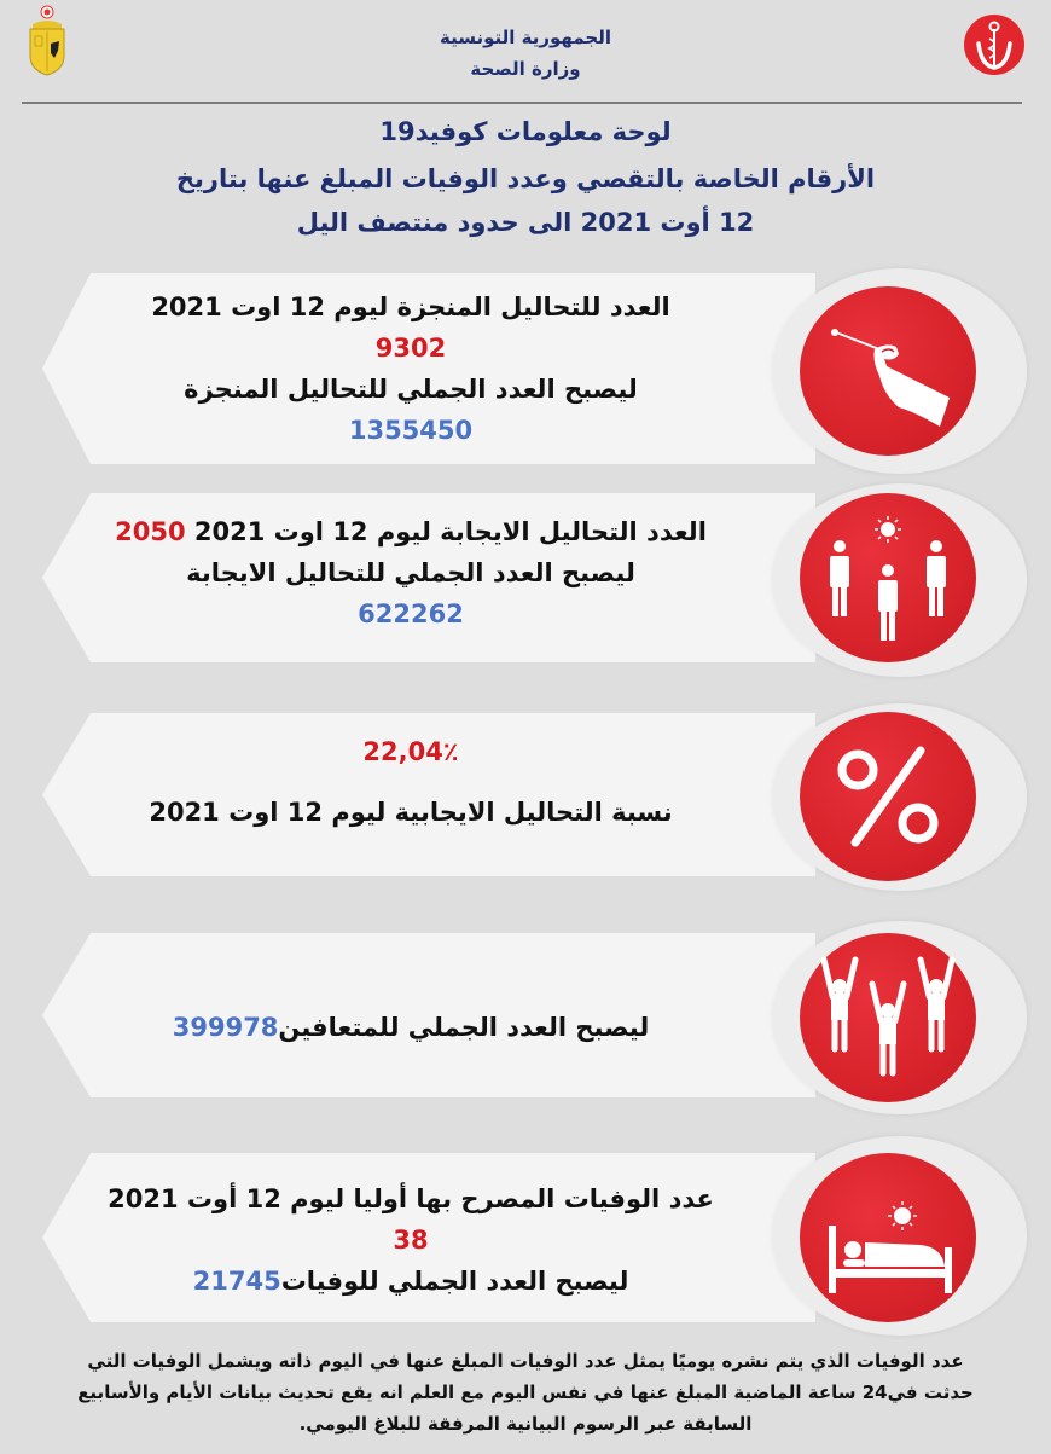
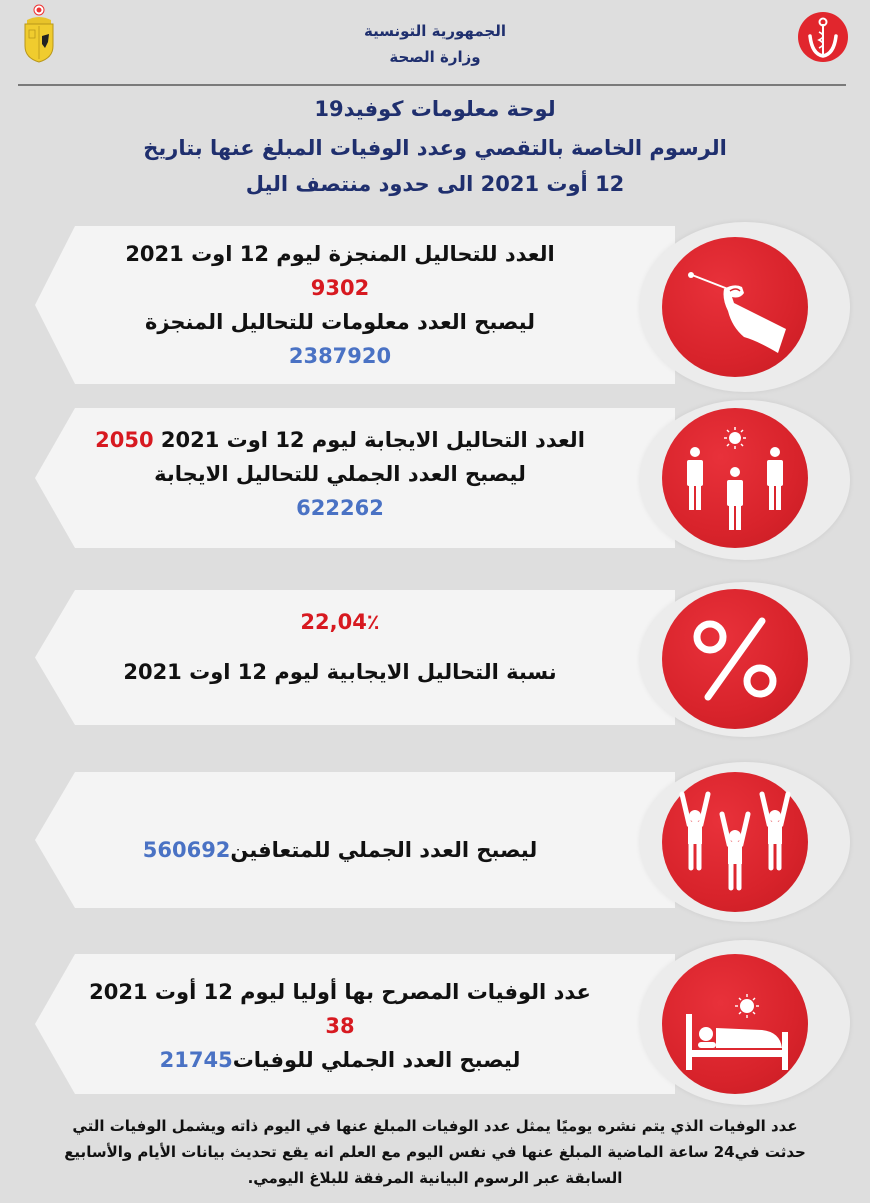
  الجمهورية التونسية
  وزارة الصحة
  لوحة معلومات كوفيد19
- الأرقام الخاصة بالتقصي وعدد الوفيات المبلغ عنها بتاريخ
+ الرسوم الخاصة بالتقصي وعدد الوفيات المبلغ عنها بتاريخ
  12 أوت 2021 الى حدود منتصف اليل
  العدد للتحاليل المنجزة ليوم 12 اوت 2021
  9302
- ليصبح العدد الجملي للتحاليل المنجزة
+ ليصبح العدد معلومات للتحاليل المنجزة
- 1355450
+ 2387920
  العدد التحاليل الايجابة ليوم 12 اوت 2021 2050
  ليصبح العدد الجملي للتحاليل الايجابة
  622262
  22,04٪
  نسبة التحاليل الايجابية ليوم 12 اوت 2021
- ليصبح العدد الجملي للمتعافين399978
+ ليصبح العدد الجملي للمتعافين560692
  عدد الوفيات المصرح بها أوليا ليوم 12 أوت 2021
  38
  ليصبح العدد الجملي للوفيات21745
  عدد الوفيات الذي يتم نشره يوميًا يمثل عدد الوفيات المبلغ عنها في اليوم ذاته ويشمل الوفيات التي
  حدثت في24 ساعة الماضية المبلغ عنها في نفس اليوم مع العلم انه يقع تحديث بيانات الأيام والأسابيع
  السابقة عبر الرسوم البيانية المرفقة للبلاغ اليومي.
